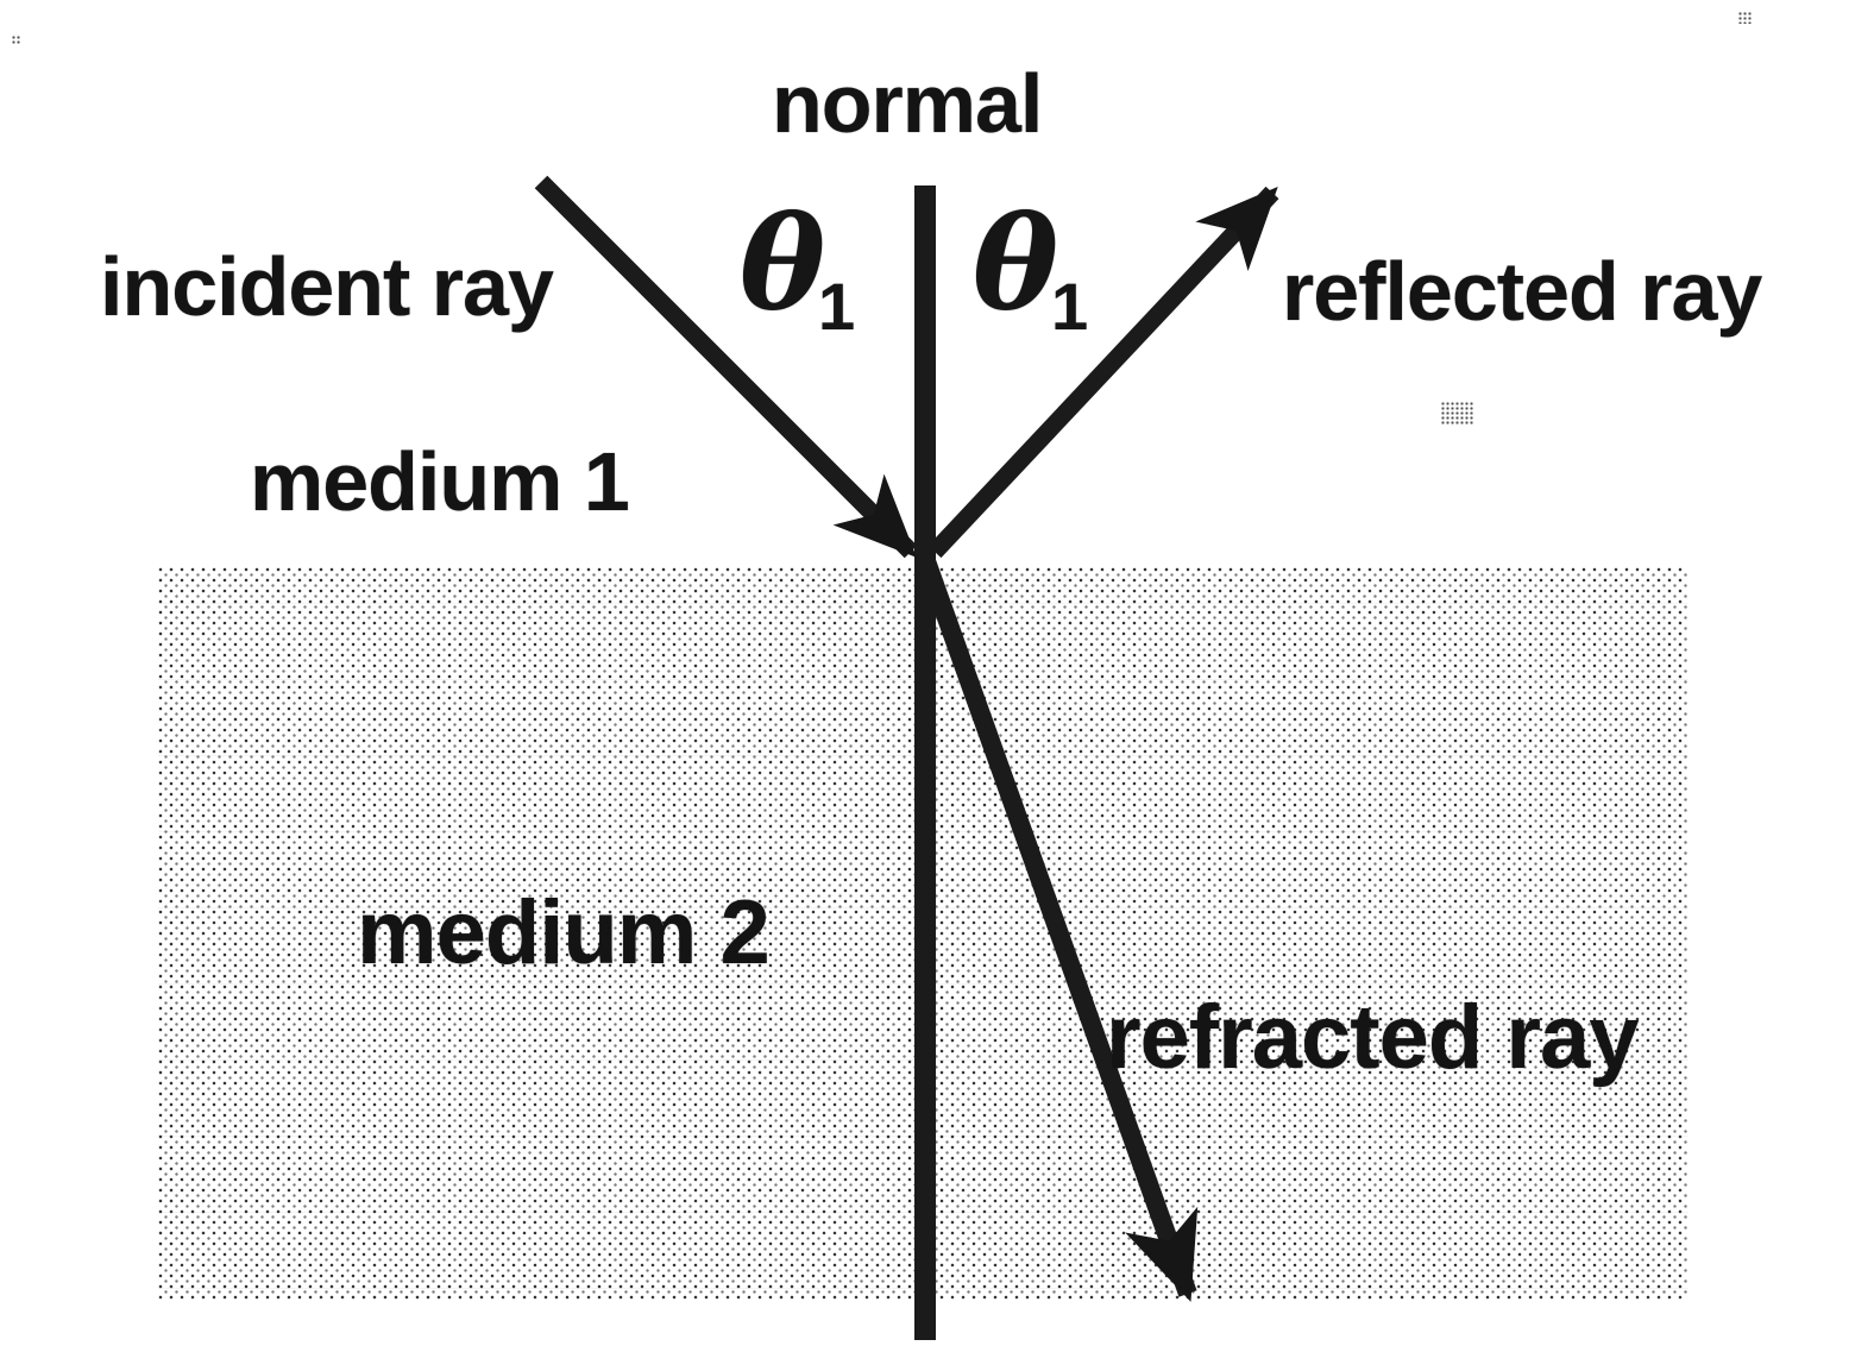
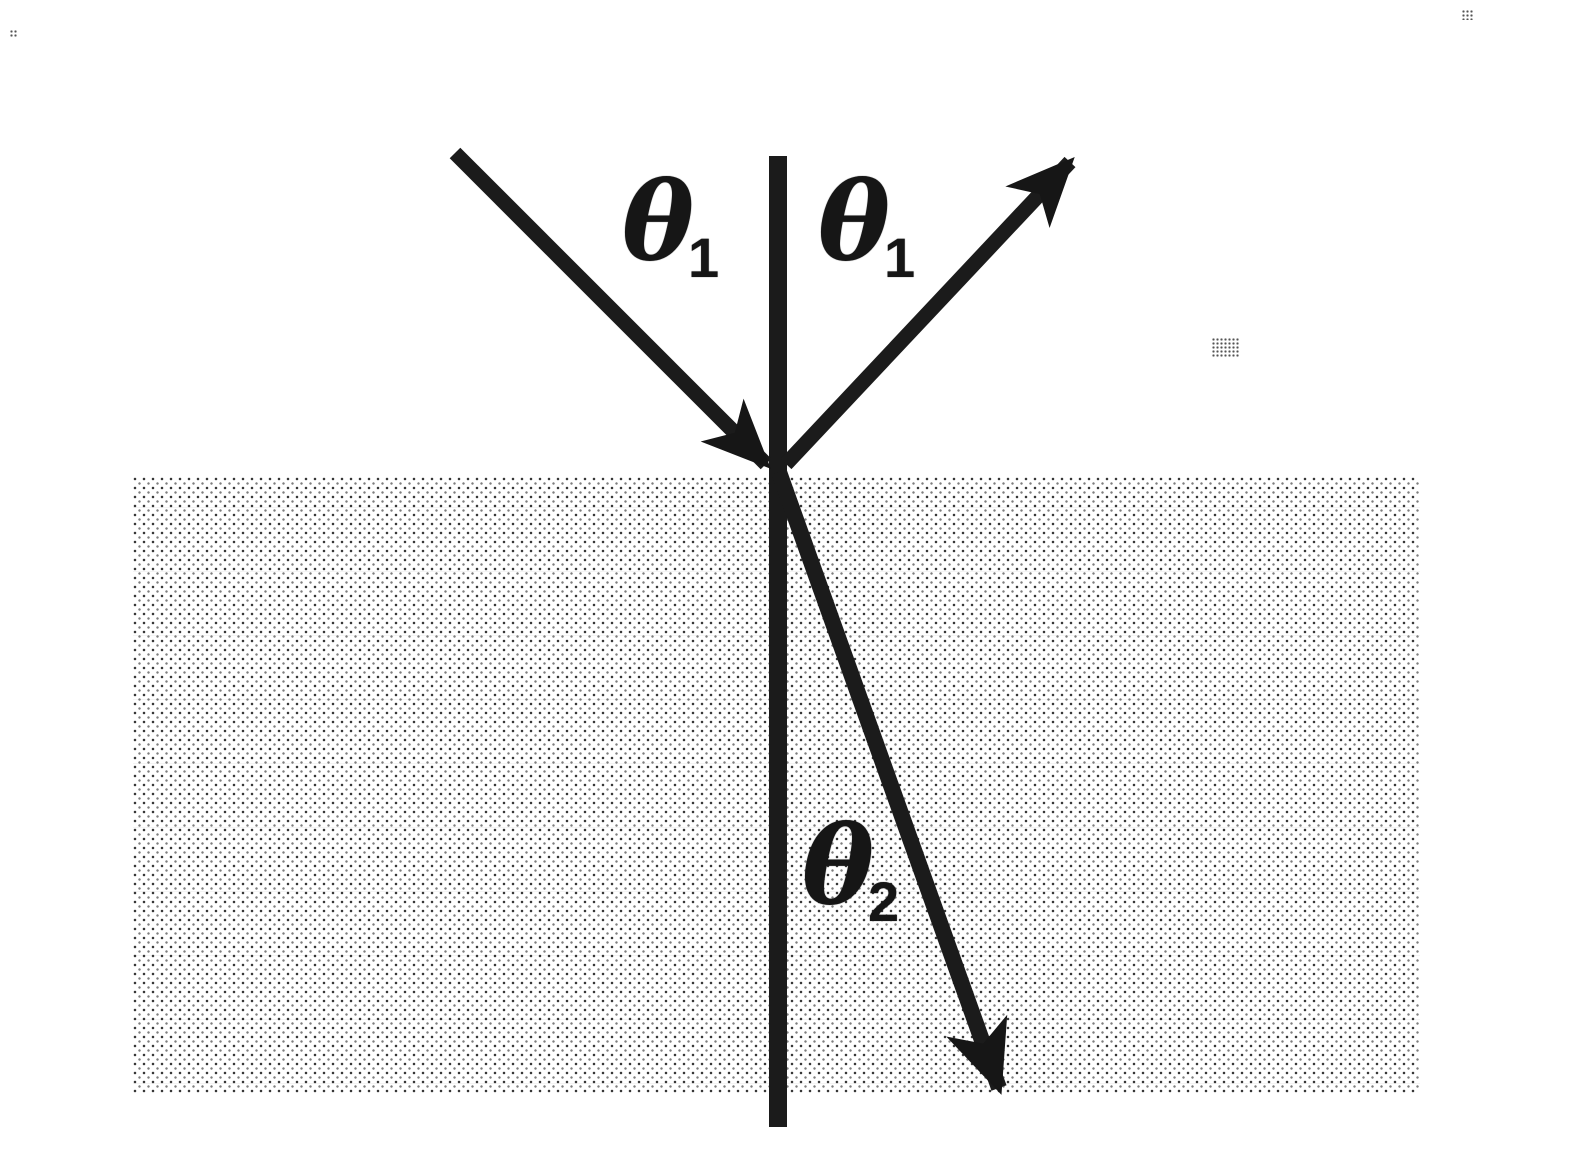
- normal
- incident ray
- medium 1
- reflected ray
- medium 2
- refracted ray
  θ1
  θ1
+ θ2
